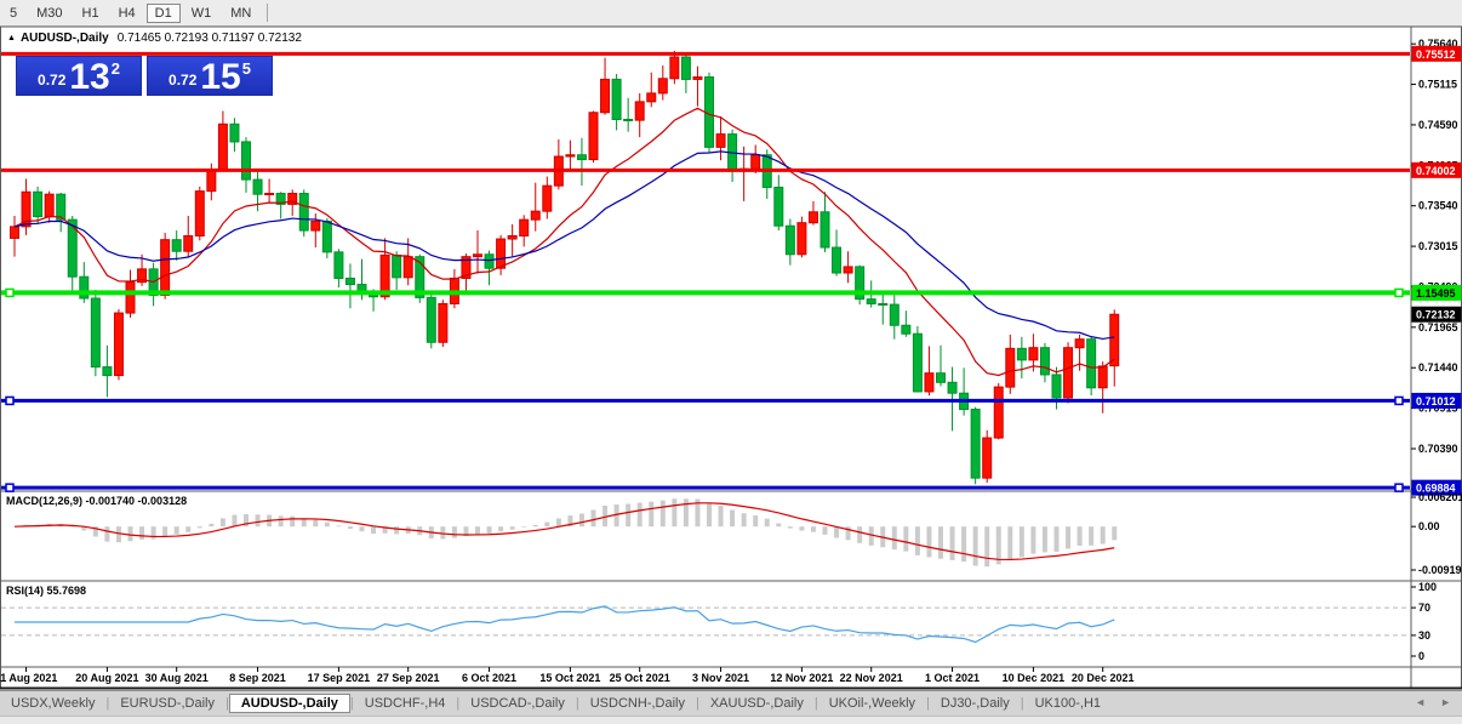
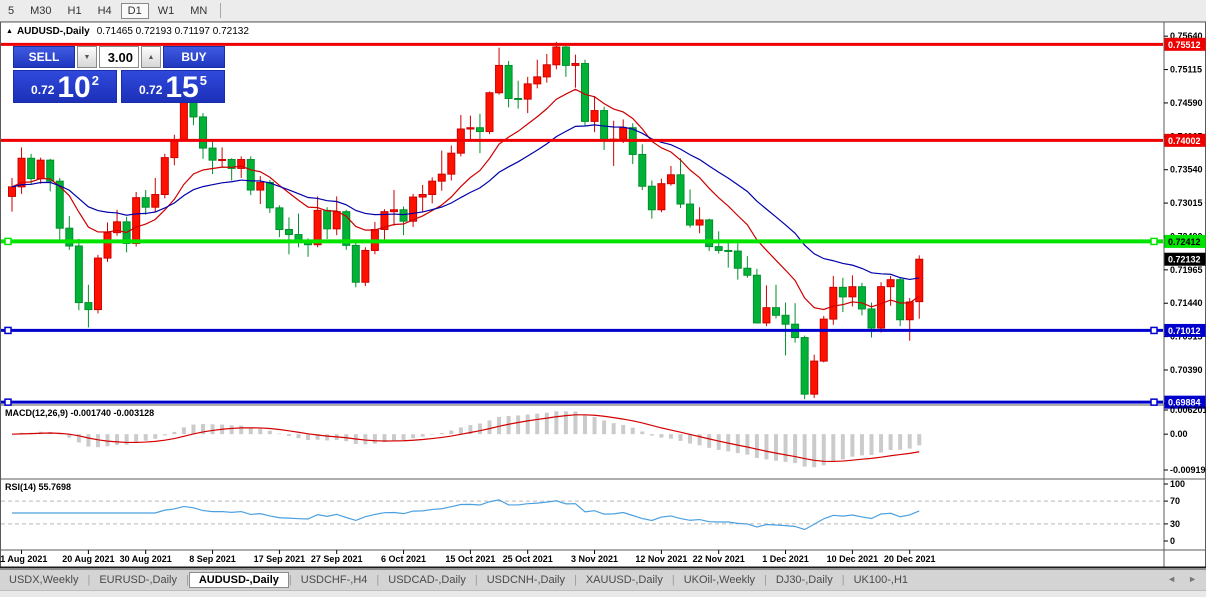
  5
  M30
  H1
  H4
  D1
  W1
  MN
  0.75640
  0.75115
  0.74590
  0.73540
  0.73015
  0.71965
  0.71440
  0.70390
  0.75512
  0.74002
- 1.15495
+ 0.72412
  0.71012
  0.69884
  0.72132
  0.006201
  0.00
  -0.00919
  100
  70
  30
  0
  1 Aug 2021
  20 Aug 2021
  30 Aug 2021
  8 Sep 2021
  17 Sep 2021
  27 Sep 2021
  6 Oct 2021
  15 Oct 2021
  25 Oct 2021
  3 Nov 2021
  12 Nov 2021
  22 Nov 2021
- 1 Oct 2021
+ 1 Dec 2021
  10 Dec 2021
  20 Dec 2021
  AUDUSD-,Daily 0.71465 0.72193 0.71197 0.72132
+ SELL
+ 3.00
+ BUY
  0.72
- 13
+ 10
  2
  0.72
  15
  5
  MACD(12,26,9) -0.001740 -0.003128
  RSI(14) 55.7698
  USDX,Weekly
  |
  EURUSD-,Daily
  |
  AUDUSD-,Daily
  |
  USDCHF-,H4
  |
  USDCAD-,Daily
  |
  USDCNH-,Daily
  |
  XAUUSD-,Daily
  |
  UKOil-,Weekly
  |
  DJ30-,Daily
  |
  UK100-,H1
  ◄
  ►
